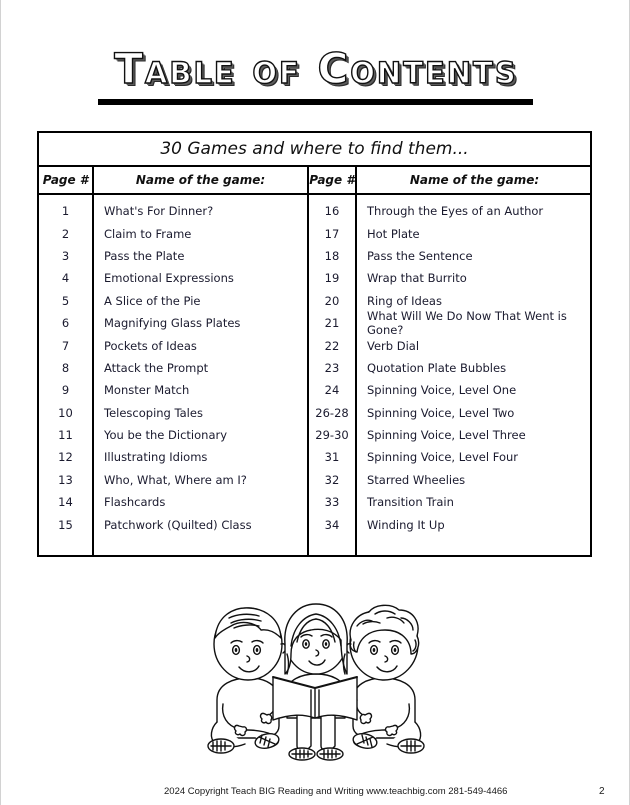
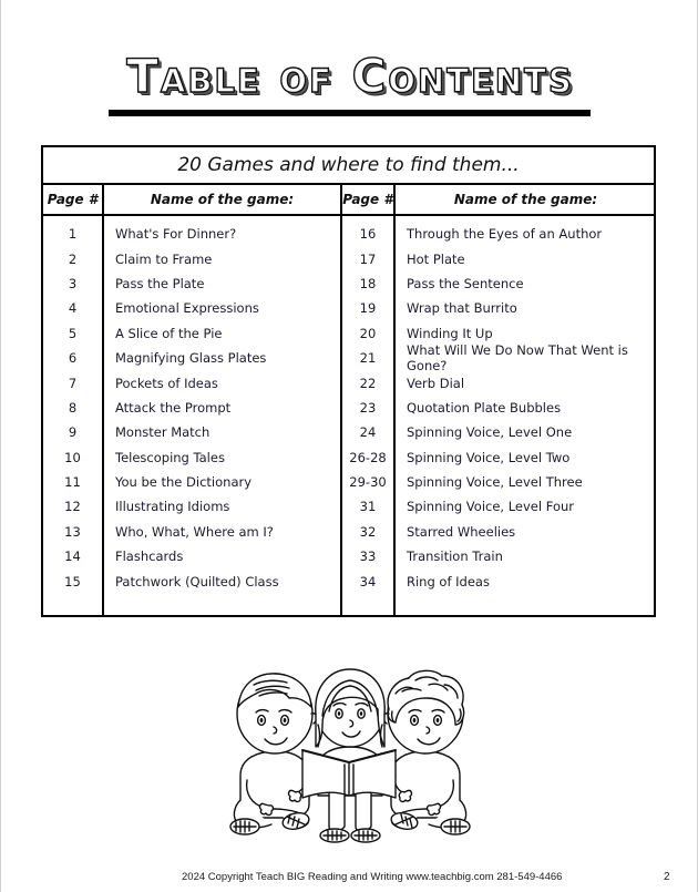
  Table of Contents
- 30 Games and where to find them...
+ 20 Games and where to find them...
  Page #
  Name of the game:
  Page #
  Name of the game:
  1
  2
  3
  4
  5
  6
  7
  8
  9
  10
  11
  12
  13
  14
  15
  What's For Dinner?
  Claim to Frame
  Pass the Plate
  Emotional Expressions
  A Slice of the Pie
  Magnifying Glass Plates
  Pockets of Ideas
  Attack the Prompt
  Monster Match
  Telescoping Tales
  You be the Dictionary
  Illustrating Idioms
  Who, What, Where am I?
  Flashcards
  Patchwork (Quilted) Class
  16
  17
  18
  19
  20
  21
  22
  23
  24
  26-28
  29-30
  31
  32
  33
  34
  Through the Eyes of an Author
  Hot Plate
  Pass the Sentence
  Wrap that Burrito
- Ring of Ideas
+ Winding It Up
  What Will We Do Now That Went is Gone?
  Verb Dial
  Quotation Plate Bubbles
  Spinning Voice, Level One
  Spinning Voice, Level Two
  Spinning Voice, Level Three
  Spinning Voice, Level Four
  Starred Wheelies
  Transition Train
- Winding It Up
+ Ring of Ideas
  2024 Copyright Teach BIG Reading and Writing www.teachbig.com 281-549-4466
  2
